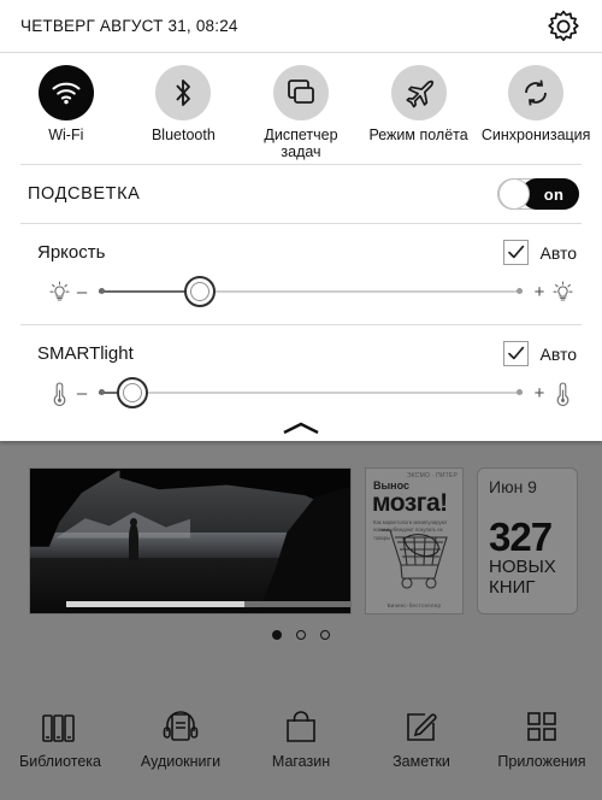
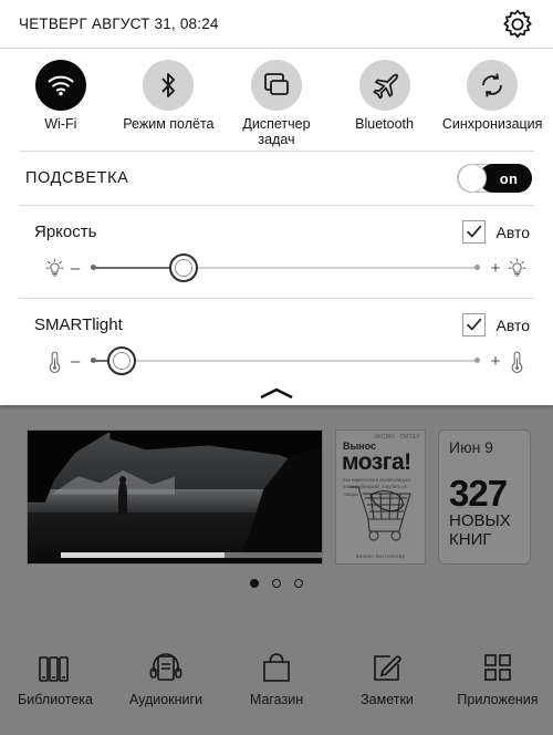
  Вынос
  мозга!
  Июн 9
  327
  НОВЫХ
  КНИГ
  Библиотека
  Аудиокниги
  Магазин
  Заметки
  Приложения
  ЧЕТВЕРГ АВГУСТ 31, 08:24
  Wi-Fi
- Bluetooth
+ Режим полёта
  Диспетчер задач
- Режим полёта
+ Bluetooth
  Синхронизация
  ПОДСВЕТКА
  on
  Яркость
  Авто
  –
  +
  SMARTlight
  Авто
  –
  +
